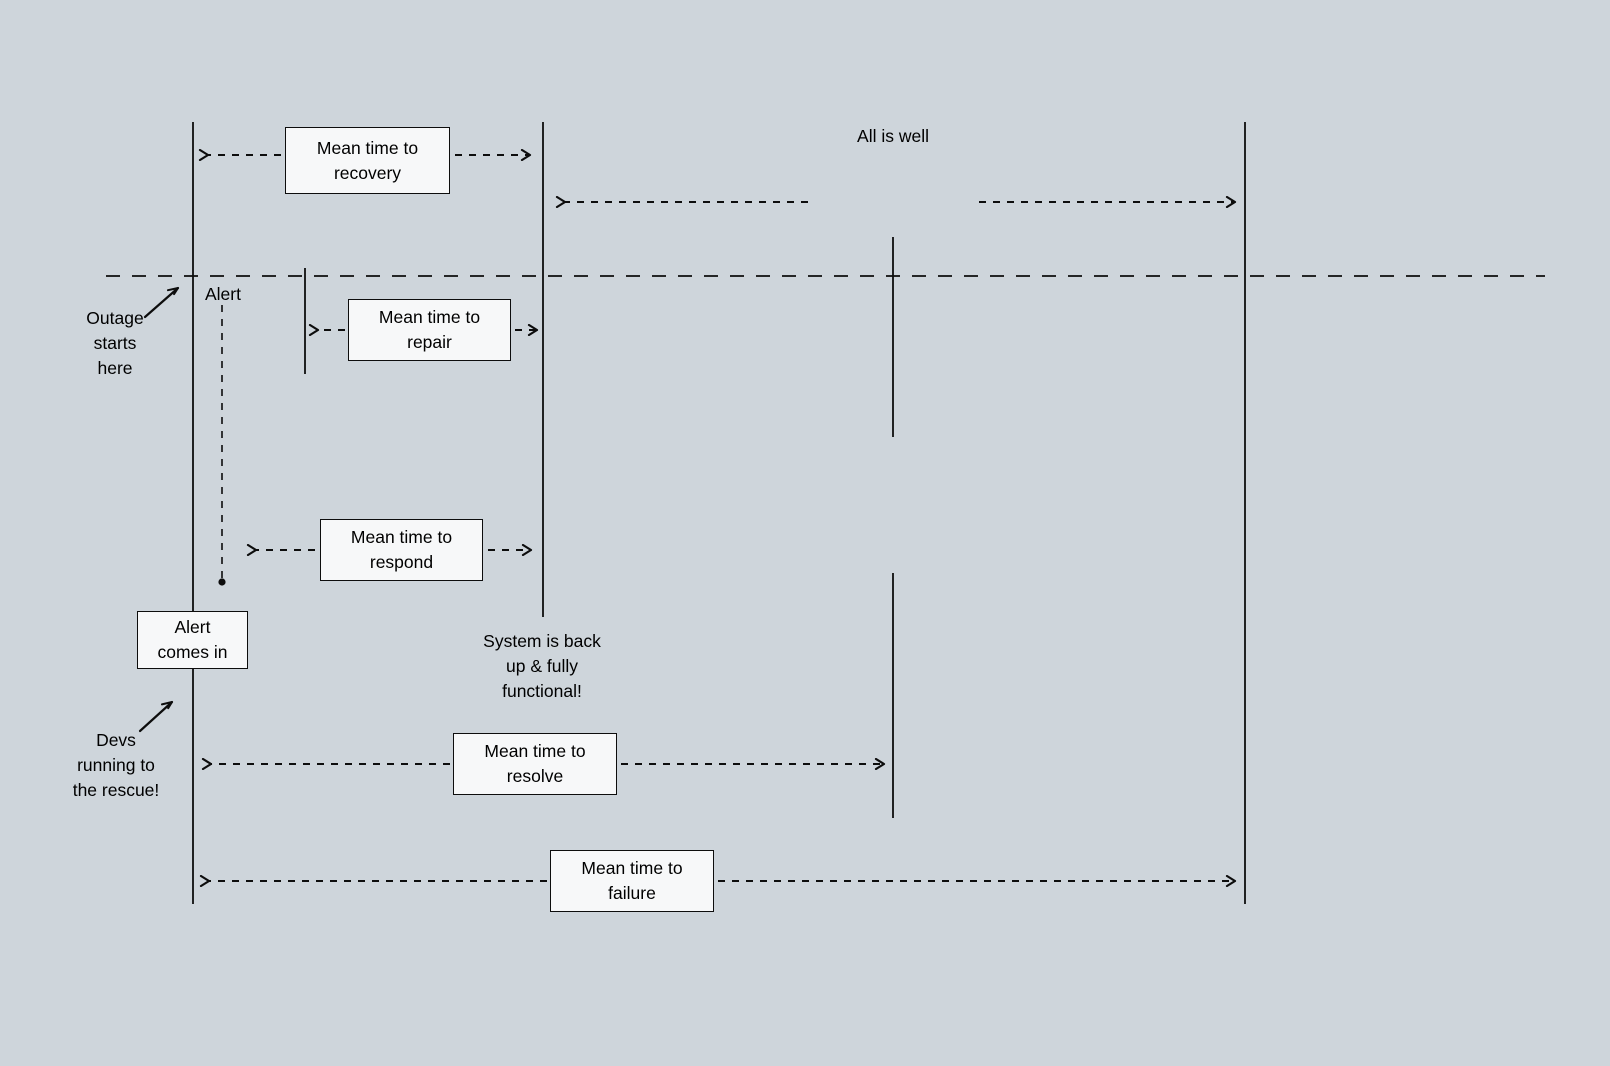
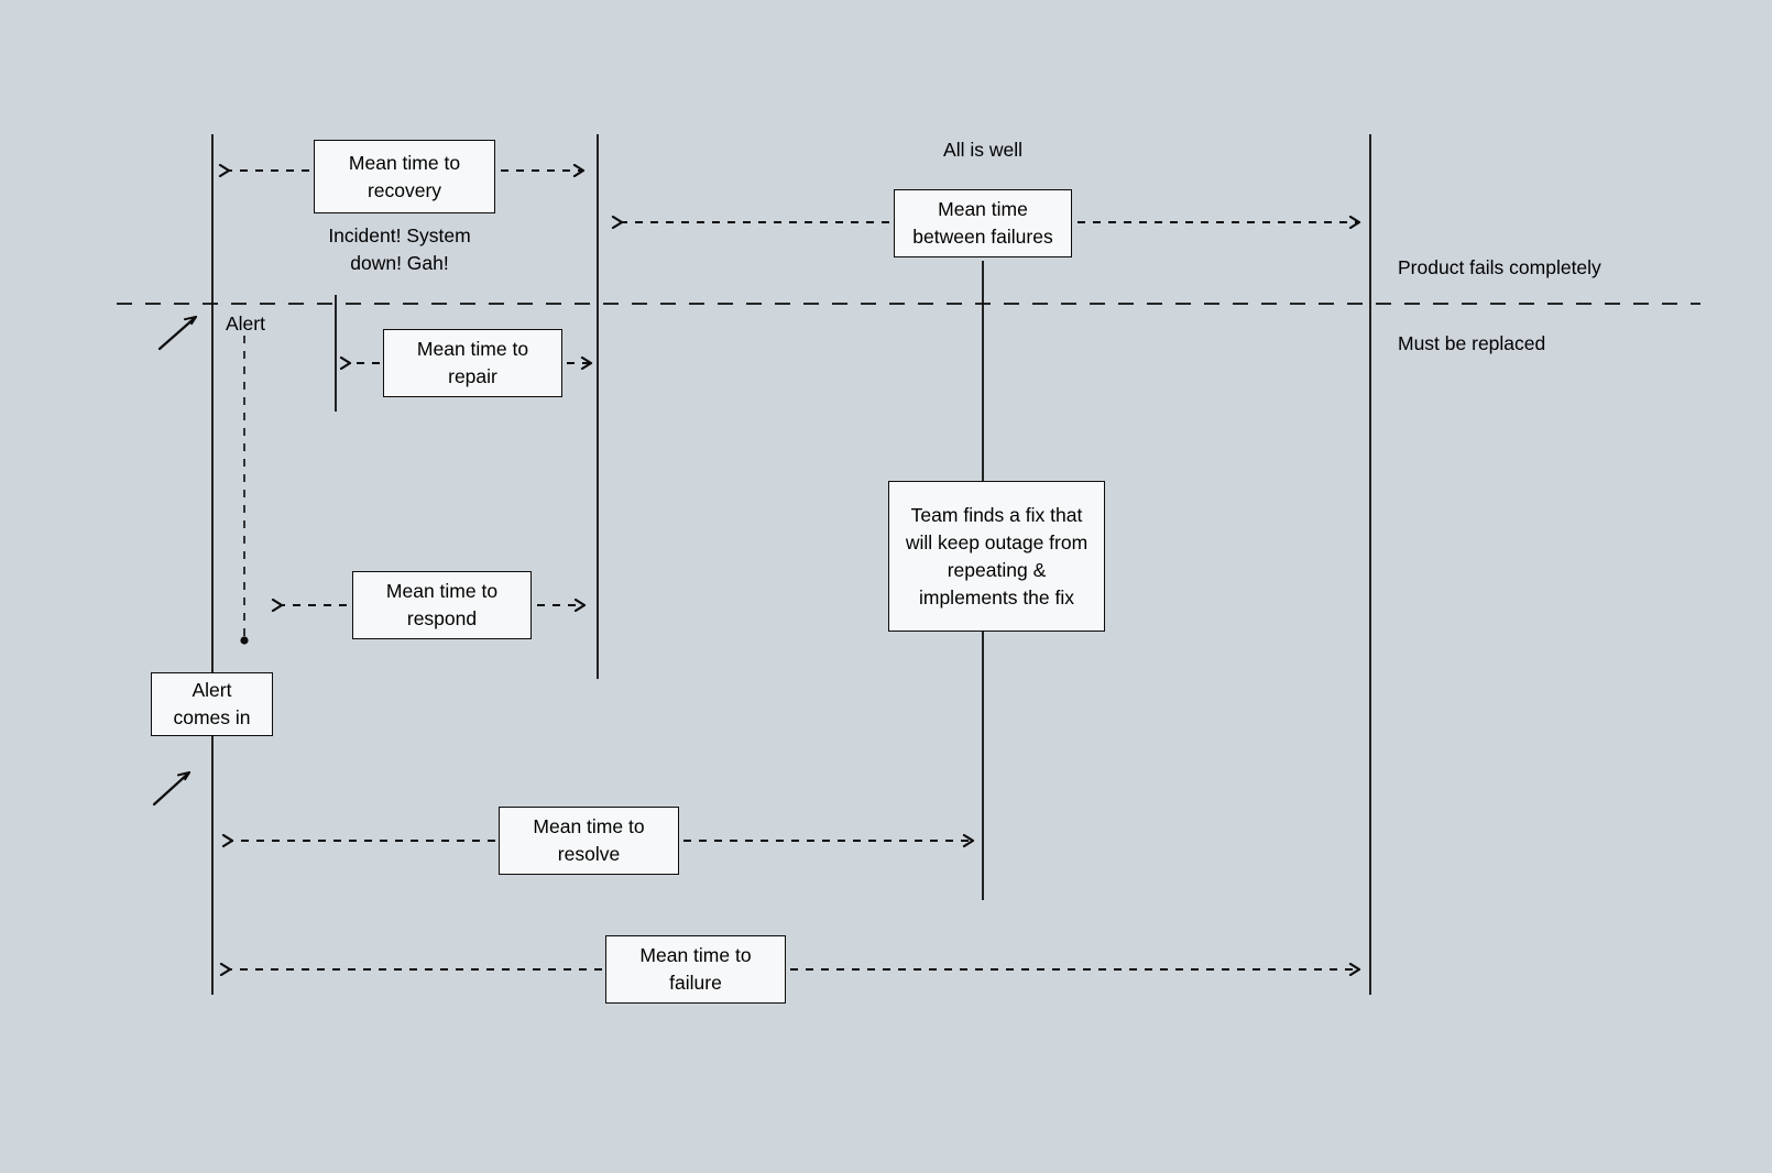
  Mean time to
  recovery
  Mean time to
  repair
  Mean time to
  respond
  Alert
  comes in
  Mean time to
  resolve
  Mean time to
  failure
+ Mean time
+ between failures
+ Team finds a fix that
+ will keep outage from
+ repeating &
+ implements the fix
  All is well
+ Incident! System
+ down! Gah!
+ Product fails completely
+ Must be replaced
  Alert
- Outage
- starts
- here
- System is back
- up & fully
- functional!
- Devs
- running to
- the rescue!
